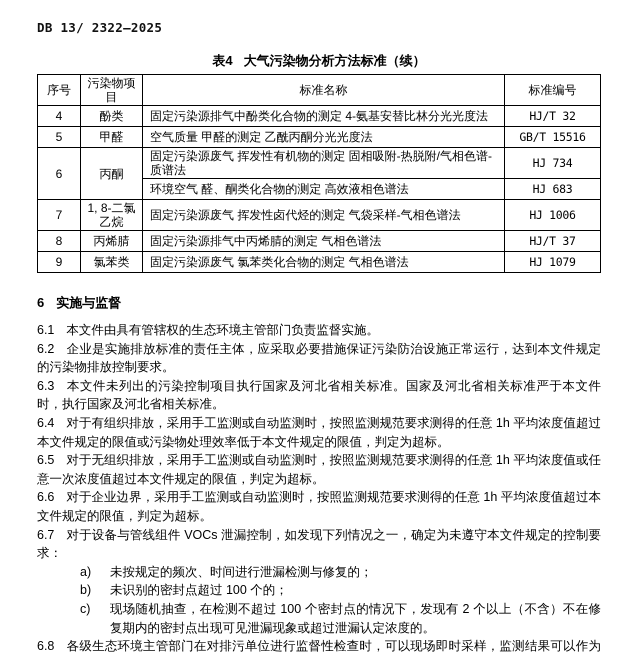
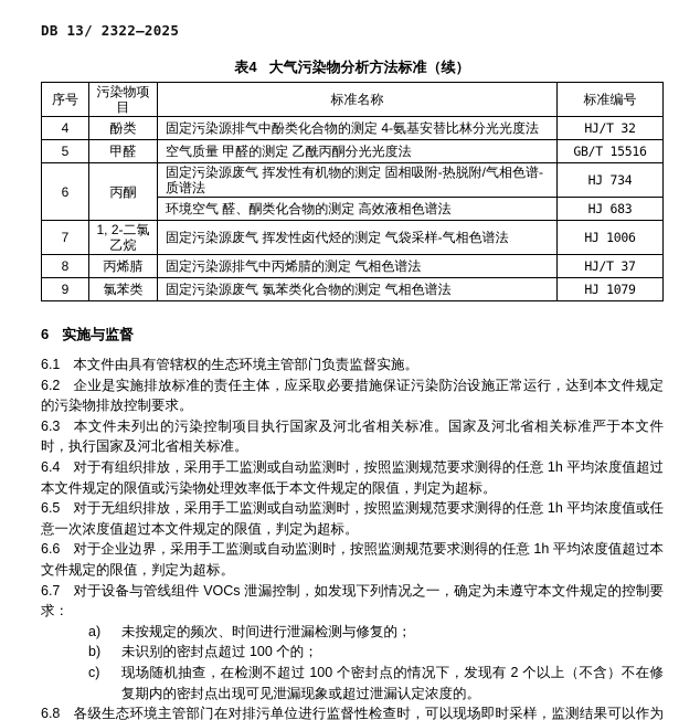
  DB 13/ 2322—2025
  表4 大气污染物分析方法标准（续）
  序号	污染物项目	标准名称	标准编号
  4	酚类	固定污染源排气中酚类化合物的测定 4-氨基安替比林分光光度法	HJ/T 32
  5	甲醛	空气质量 甲醛的测定 乙酰丙酮分光光度法	GB/T 15516
  6	丙酮	固定污染源废气 挥发性有机物的测定 固相吸附-热脱附/气相色谱-质谱法	HJ 734
  环境空气 醛、酮类化合物的测定 高效液相色谱法	HJ 683
- 7	1, 8-二氯乙烷	固定污染源废气 挥发性卤代烃的测定 气袋采样-气相色谱法	HJ 1006
+ 7	1, 2-二氯乙烷	固定污染源废气 挥发性卤代烃的测定 气袋采样-气相色谱法	HJ 1006
  8	丙烯腈	固定污染源排气中丙烯腈的测定 气相色谱法	HJ/T 37
  9	氯苯类	固定污染源废气 氯苯类化合物的测定 气相色谱法	HJ 1079
  6 实施与监督
  6.1 本文件由具有管辖权的生态环境主管部门负责监督实施。
  6.2 企业是实施排放标准的责任主体，应采取必要措施保证污染防治设施正常运行，达到本文件规定的污染物排放控制要求。
  6.3 本文件未列出的污染控制项目执行国家及河北省相关标准。国家及河北省相关标准严于本文件时，执行国家及河北省相关标准。
  6.4 对于有组织排放，采用手工监测或自动监测时，按照监测规范要求测得的任意 1h 平均浓度值超过本文件规定的限值或污染物处理效率低于本文件规定的限值，判定为超标。
  6.5 对于无组织排放，采用手工监测或自动监测时，按照监测规范要求测得的任意 1h 平均浓度值或任意一次浓度值超过本文件规定的限值，判定为超标。
  6.6 对于企业边界，采用手工监测或自动监测时，按照监测规范要求测得的任意 1h 平均浓度值超过本文件规定的限值，判定为超标。
  6.7 对于设备与管线组件 VOCs 泄漏控制，如发现下列情况之一，确定为未遵守本文件规定的控制要求：
  a)
  未按规定的频次、时间进行泄漏检测与修复的；
  b)
  未识别的密封点超过 100 个的；
  c)
  现场随机抽查，在检测不超过 100 个密封点的情况下，发现有 2 个以上（不含）不在修复期内的密封点出现可见泄漏现象或超过泄漏认定浓度的。
